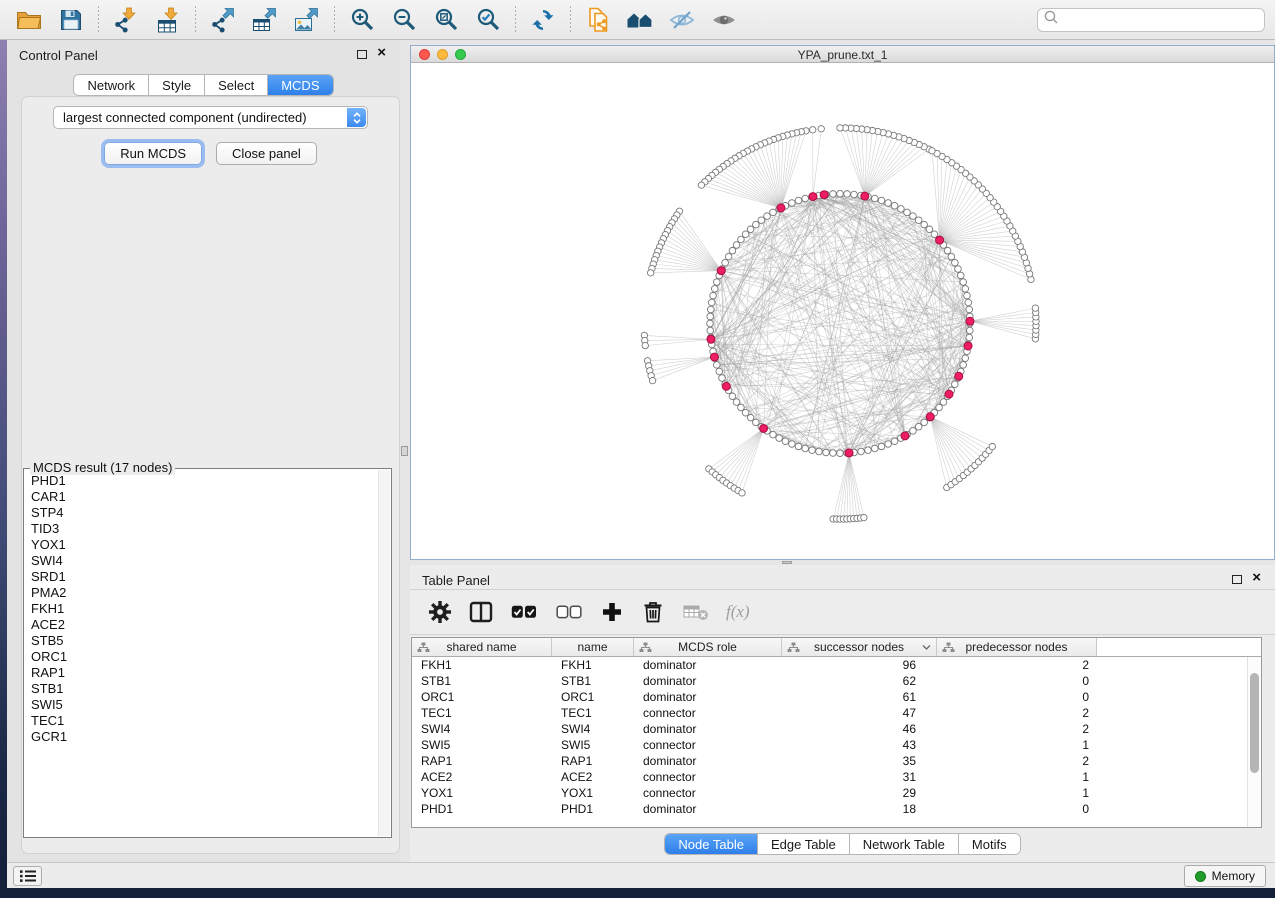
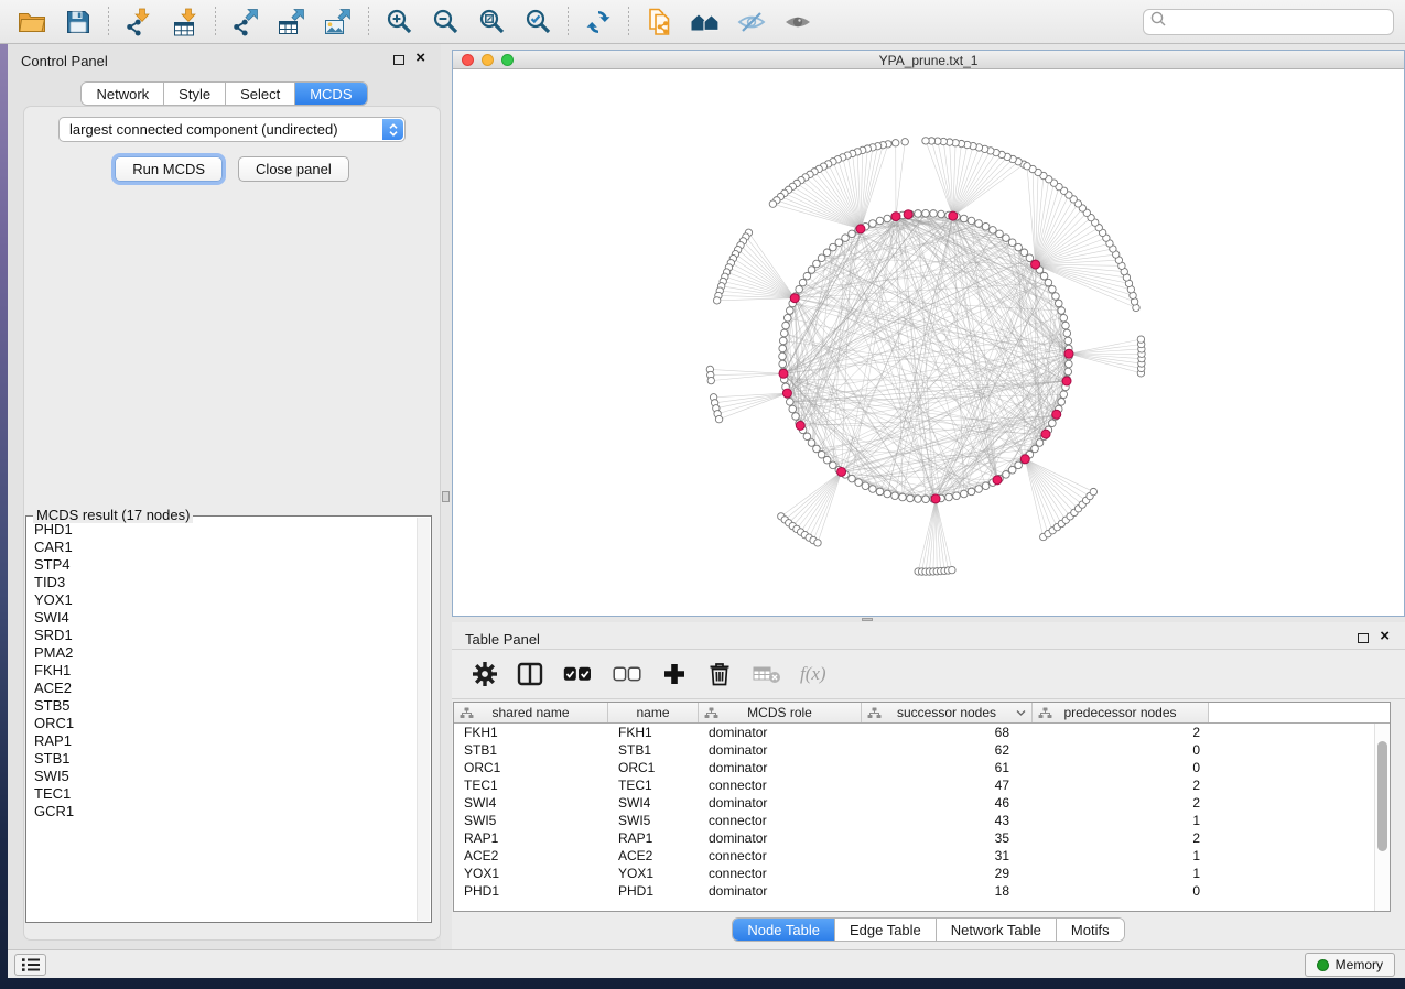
  Control Panel
  ×
  Network
  Style
  Select
  MCDS
  largest connected component (undirected)
  Run MCDS
  Close panel
  MCDS result (17 nodes)
  PHD1
  CAR1
  STP4
  TID3
  YOX1
  SWI4
  SRD1
  PMA2
  FKH1
  ACE2
  STB5
  ORC1
  RAP1
  STB1
  SWI5
  TEC1
  GCR1
  YPA_prune.txt_1
  Table Panel
  ×
  f(x)
  shared name
  name
  MCDS role
  successor nodes
  predecessor nodes
  FKH1
  FKH1
  dominator
- 96
+ 68
  2
  STB1
  STB1
  dominator
  62
  0
  ORC1
  ORC1
  dominator
  61
  0
  TEC1
  TEC1
  connector
  47
  2
  SWI4
  SWI4
  dominator
  46
  2
  SWI5
  SWI5
  connector
  43
  1
  RAP1
  RAP1
  dominator
  35
  2
  ACE2
  ACE2
  connector
  31
  1
  YOX1
  YOX1
  connector
  29
  1
  PHD1
  PHD1
  dominator
  18
  0
  Node Table
  Edge Table
  Network Table
  Motifs
  Memory
